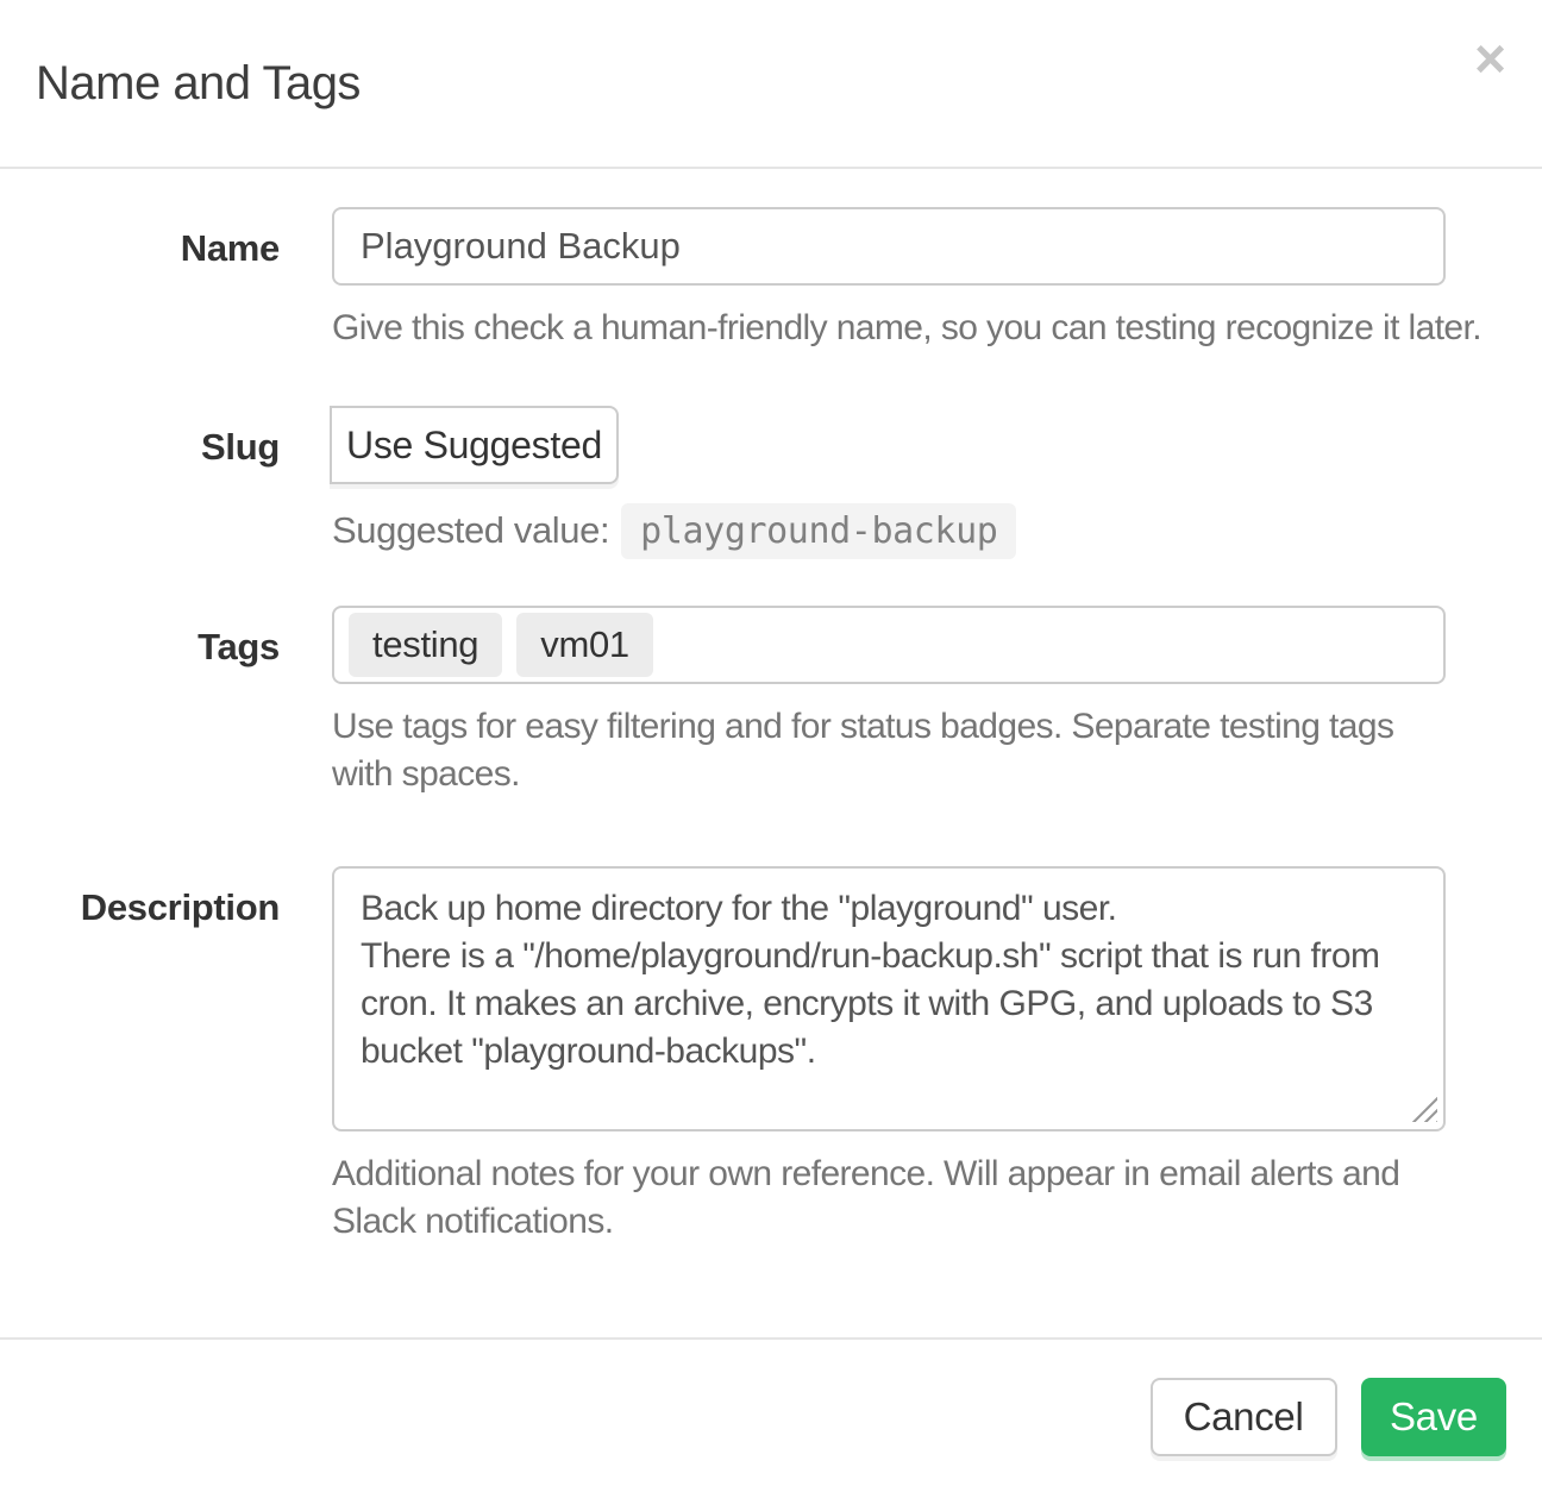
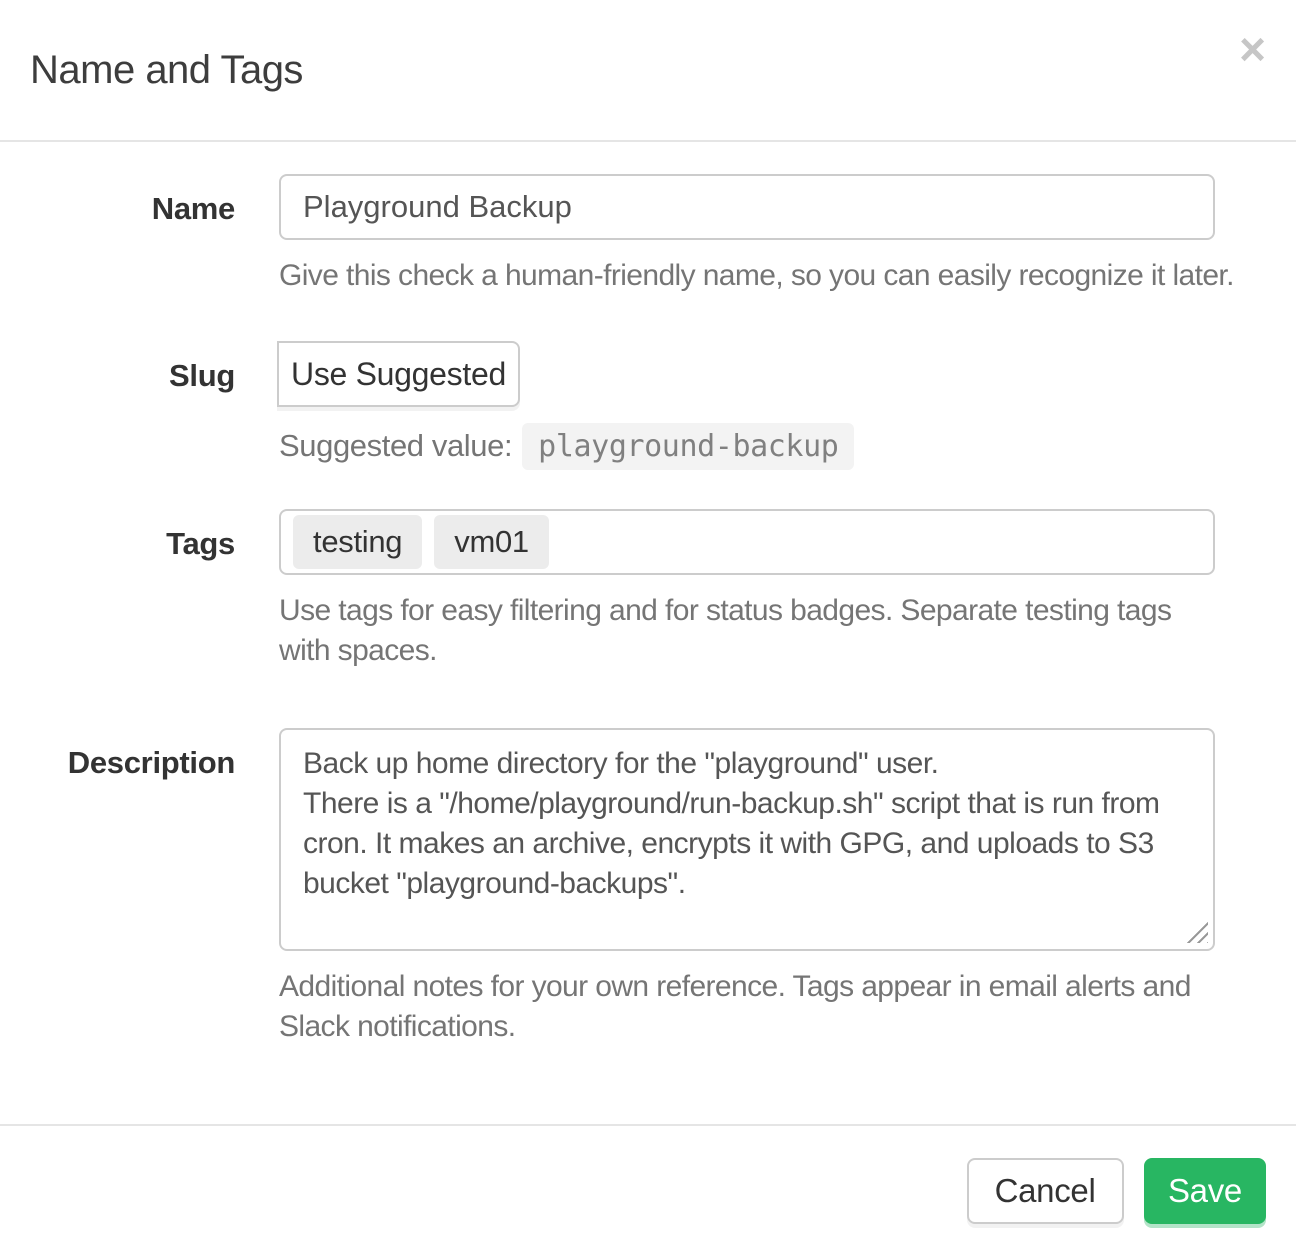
  Name and Tags
  ×
  Name
  Playground Backup
- Give this check a human-friendly name, so you can testing recognize it later.
+ Give this check a human-friendly name, so you can easily recognize it later.
  Slug
  Use Suggested
  Suggested value: playground-backup
  Tags
  testing
  vm01
  Use tags for easy filtering and for status badges. Separate testing tags
  with spaces.
  Description
  Back up home directory for the "playground" user.
- Additional notes for your own reference. Will appear in email alerts and
+ Additional notes for your own reference. Tags appear in email alerts and
  Slack notifications.
  Cancel Save
